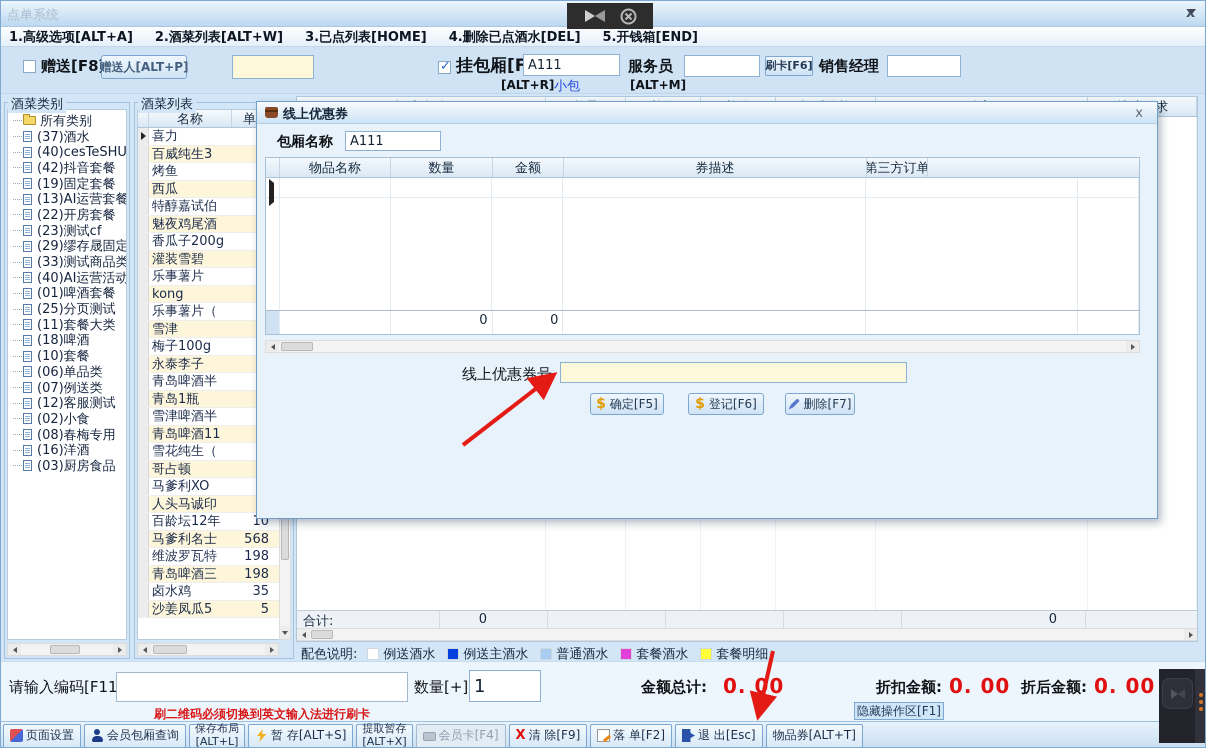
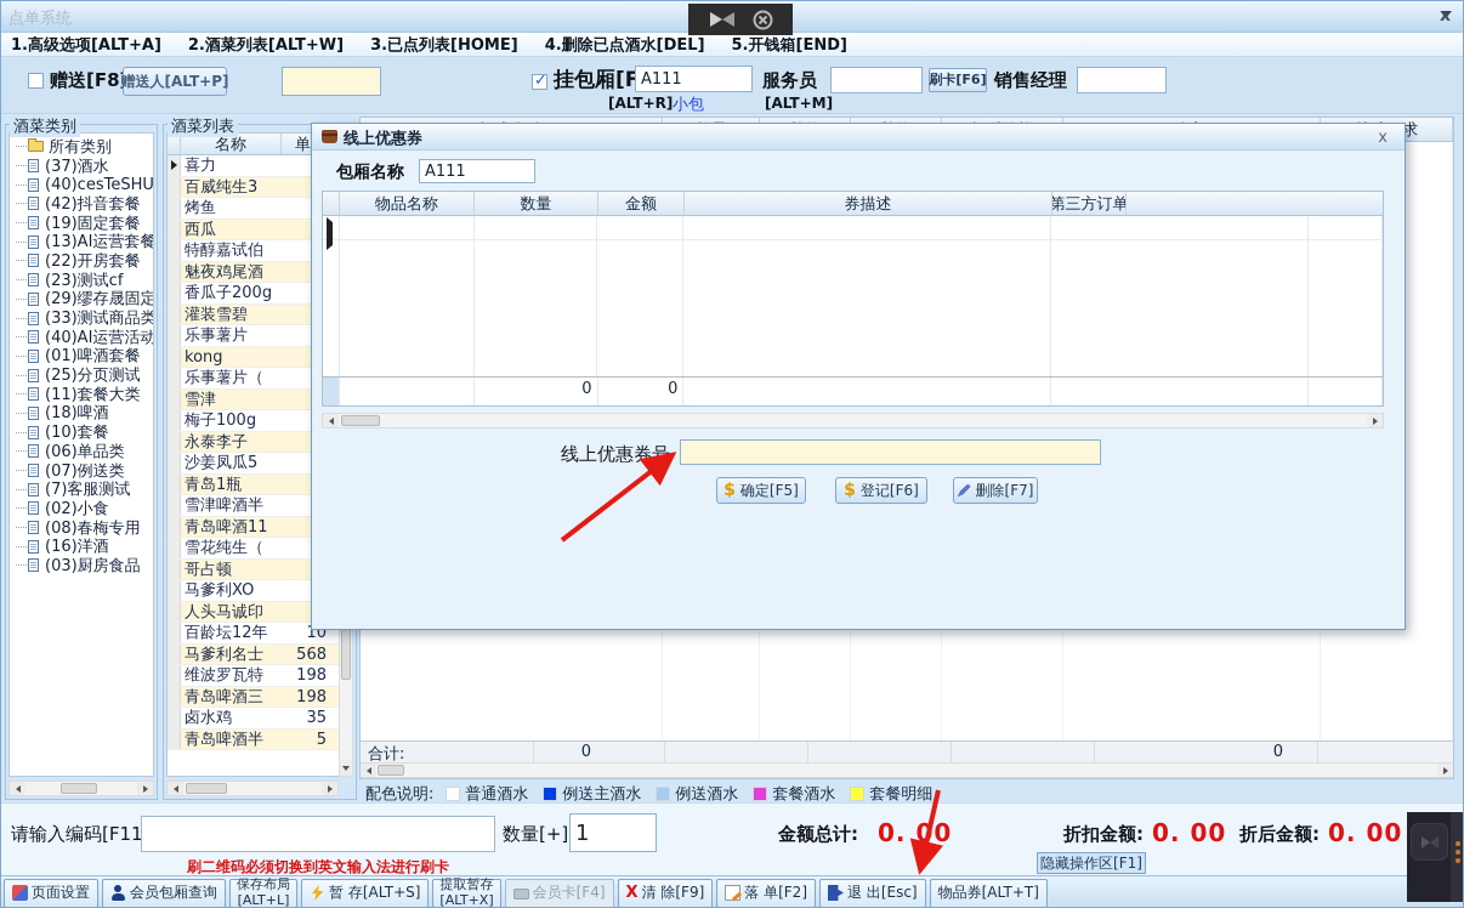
  点单系统
  x
  1.高级选项[ALT+A]
  2.酒菜列表[ALT+W]
  3.已点列表[HOME]
  4.删除已点酒水[DEL]
  5.开钱箱[END]
  赠送[F8
  赠送人[ALT+P]
  A111
  [ALT+R]
  小包
  服务员
  [ALT+M]
  刷卡[F6]
  销售经理
  酒菜类别
  所有类别
  (37)酒水
  (40)cesTeSHU
  (42)抖音套餐
  (19)固定套餐
  (13)AI运营套餐
  (22)开房套餐
  (23)测试cf
  (29)缪存晟固定
  (33)测试商品类
  (40)AI运营活动
  (01)啤酒套餐
  (25)分页测试
  (11)套餐大类
  (18)啤酒
  (10)套餐
  (06)单品类
  (07)例送类
- (12)客服测试
+ (7)客服测试
  (02)小食
  (08)春梅专用
  (16)洋酒
  (03)厨房食品
  酒菜列表
  名称
  喜力
  百威纯生3
  烤鱼
  西瓜
  特醇嘉试伯
  魅夜鸡尾酒
  香瓜子200g
  灌装雪碧
  乐事薯片
  kong
  乐事薯片（
  雪津
  梅子100g
  永泰李子
- 青岛啤酒半
+ 沙姜凤瓜5
  青岛1瓶
  雪津啤酒半
  青岛啤酒11
  雪花纯生（
  哥占顿
  马爹利XO
  人头马诚印
  百龄坛12年
  10
  马爹利名士
  568
  维波罗瓦特
  198
  青岛啤酒三
  198
  卤水鸡
  35
- 沙姜凤瓜5
+ 青岛啤酒半
  5
  合计:
  0
  0
  配色说明:
- 例送酒水
+ 普通酒水
  例送主酒水
- 普通酒水
+ 例送酒水
  套餐酒水
  套餐明细
  请输入编码[F11
  刷二维码必须切换到英文输入法进行刷卡
  数量[+]
  1
  金额总计:
  0. 00
  折扣金额:
  0. 00
  折后金额:
  0. 00
  隐藏操作区[F1]
  页面设置
  会员包厢查询
  保存布局
  [ALT+L]
  暂 存[ALT+S]
  提取暂存
  [ALT+X]
  会员卡[F4]
  X
  清 除[F9]
  落 单[F2]
  退 出[Esc]
  物品券[ALT+T]
  线上优惠券
  x
  包厢名称
  A111
  物品名称
  数量
  金额
  券描述
  第三方订单
  0
  0
  线上优惠券号
  $
  确定[F5]
  $
  登记[F6]
  删除[F7]
